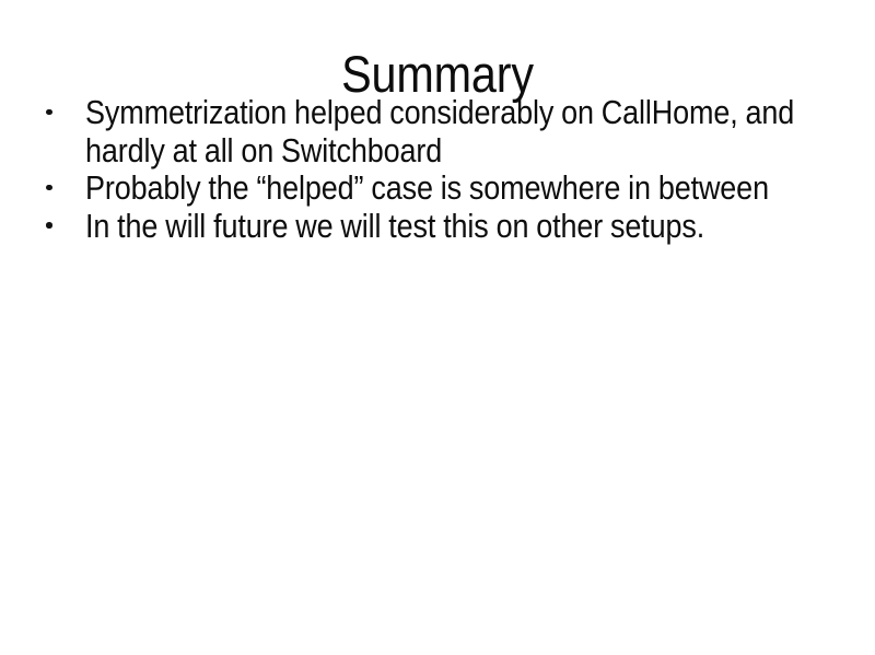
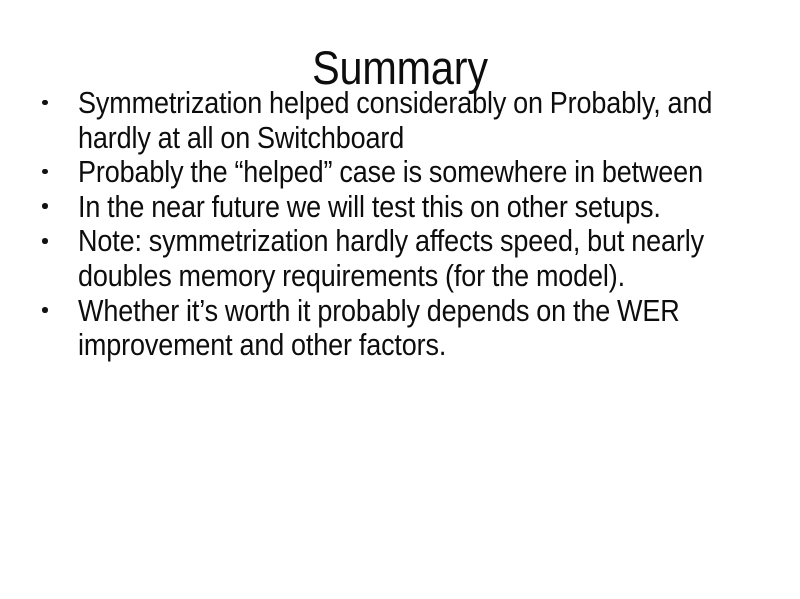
  Summary
- Symmetrization helped considerably on CallHome, and hardly at all on Switchboard
+ Symmetrization helped considerably on Probably, and hardly at all on Switchboard
  Probably the “helped” case is somewhere in between
- In the will future we will test this on other setups.
+ In the near future we will test this on other setups.
+ Note: symmetrization hardly affects speed, but nearly doubles memory requirements (for the model).
+ Whether it’s worth it probably depends on the WER improvement and other factors.
